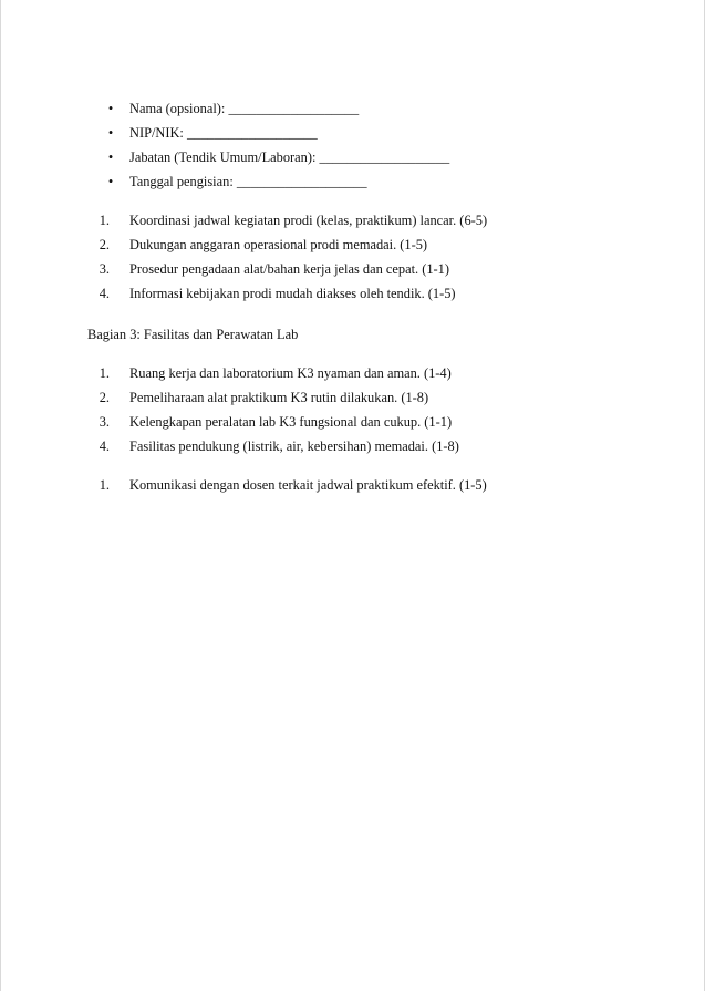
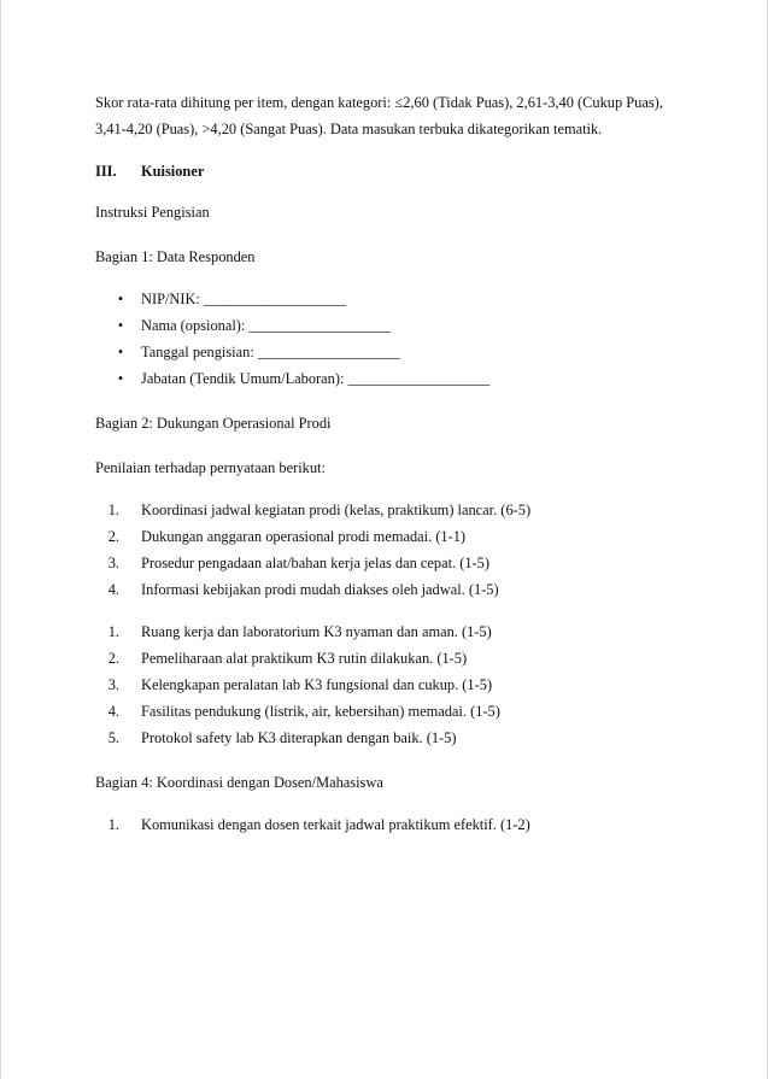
+ Skor rata-rata dihitung per item, dengan kategori: ≤2,60 (Tidak Puas), 2,61-3,40 (Cukup Puas), 3,41-4,20 (Puas), >4,20 (Sangat Puas). Data masukan terbuka dikategorikan tematik.
+ III.
+ Kuisioner
+ Instruksi Pengisian
+ Bagian 1: Data Responden
  •
- Nama (opsional): ___________________
+ NIP/NIK: ___________________
  •
- NIP/NIK: ___________________
+ Nama (opsional): ___________________
  •
- Jabatan (Tendik Umum/Laboran): ___________________
+ Tanggal pengisian: ___________________
  •
- Tanggal pengisian: ___________________
+ Jabatan (Tendik Umum/Laboran): ___________________
+ Bagian 2: Dukungan Operasional Prodi
+ Penilaian terhadap pernyataan berikut:
  1.
  Koordinasi jadwal kegiatan prodi (kelas, praktikum) lancar. (6-5)
  2.
- Dukungan anggaran operasional prodi memadai. (1-5)
+ Dukungan anggaran operasional prodi memadai. (1-1)
  3.
- Prosedur pengadaan alat/bahan kerja jelas dan cepat. (1-1)
+ Prosedur pengadaan alat/bahan kerja jelas dan cepat. (1-5)
  4.
- Informasi kebijakan prodi mudah diakses oleh tendik. (1-5)
+ Informasi kebijakan prodi mudah diakses oleh jadwal. (1-5)
- Bagian 3: Fasilitas dan Perawatan Lab
  1.
- Ruang kerja dan laboratorium K3 nyaman dan aman. (1-4)
+ Ruang kerja dan laboratorium K3 nyaman dan aman. (1-5)
  2.
- Pemeliharaan alat praktikum K3 rutin dilakukan. (1-8)
+ Pemeliharaan alat praktikum K3 rutin dilakukan. (1-5)
  3.
- Kelengkapan peralatan lab K3 fungsional dan cukup. (1-1)
+ Kelengkapan peralatan lab K3 fungsional dan cukup. (1-5)
  4.
- Fasilitas pendukung (listrik, air, kebersihan) memadai. (1-8)
+ Fasilitas pendukung (listrik, air, kebersihan) memadai. (1-5)
+ 5.
+ Protokol safety lab K3 diterapkan dengan baik. (1-5)
+ Bagian 4: Koordinasi dengan Dosen/Mahasiswa
  1.
- Komunikasi dengan dosen terkait jadwal praktikum efektif. (1-5)
+ Komunikasi dengan dosen terkait jadwal praktikum efektif. (1-2)
